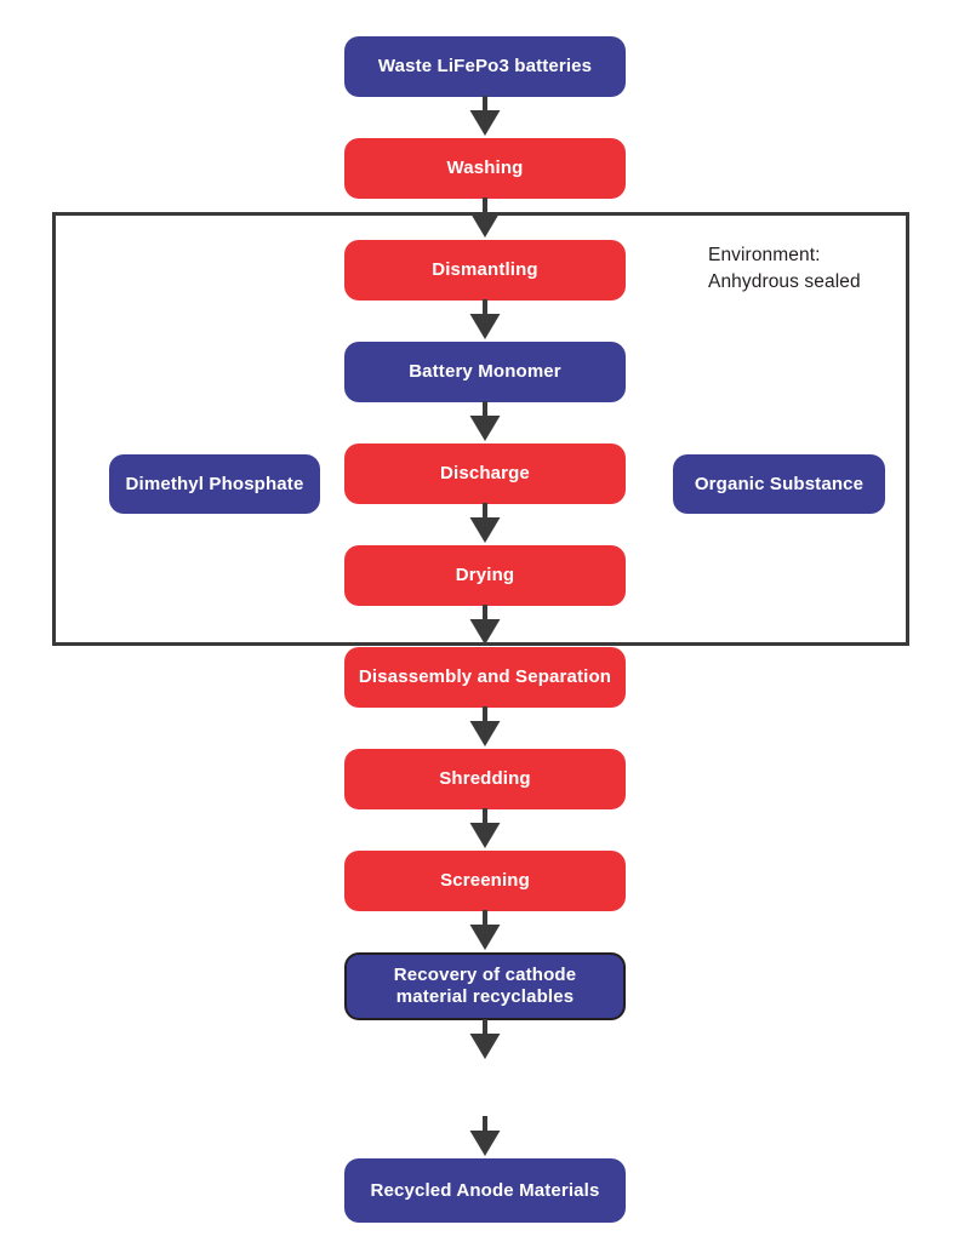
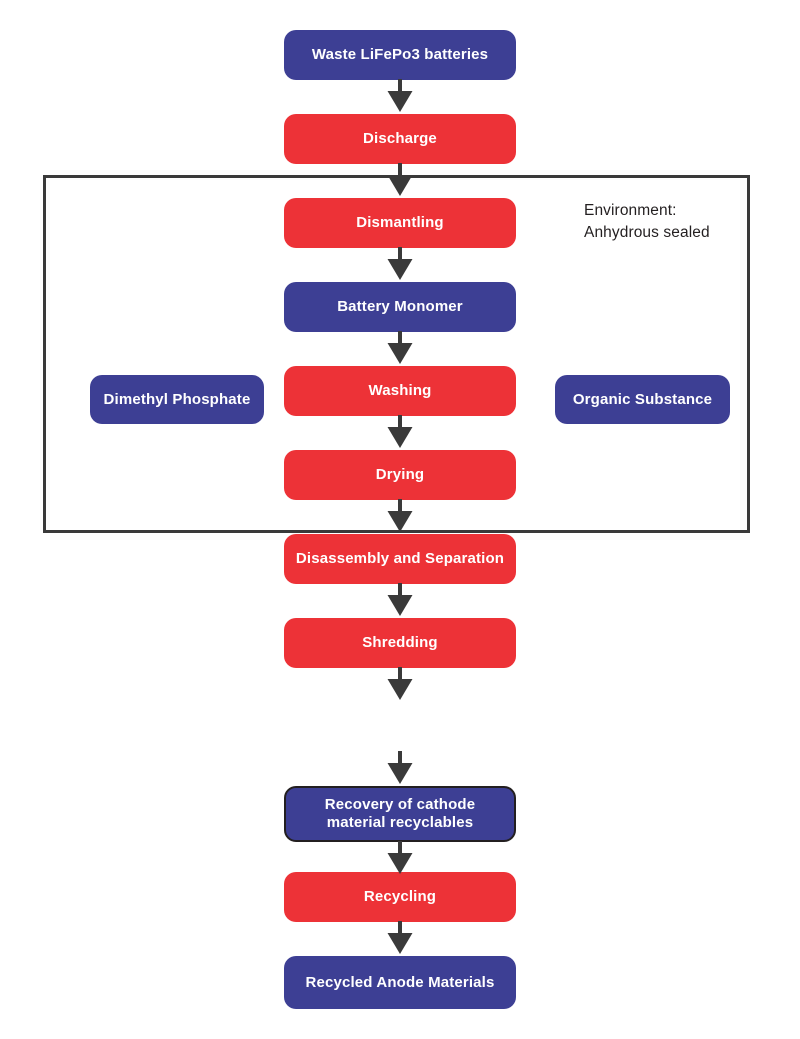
  Environment:
  Anhydrous sealed
  Waste LiFePo3 batteries
- Washing
+ Discharge
  Dismantling
  Battery Monomer
- Discharge
+ Washing
  Drying
  Disassembly and Separation
  Shredding
- Screening
  Recovery of cathode
  material recyclables
+ Recycling
  Recycled Anode Materials
  Dimethyl Phosphate
  Organic Substance
